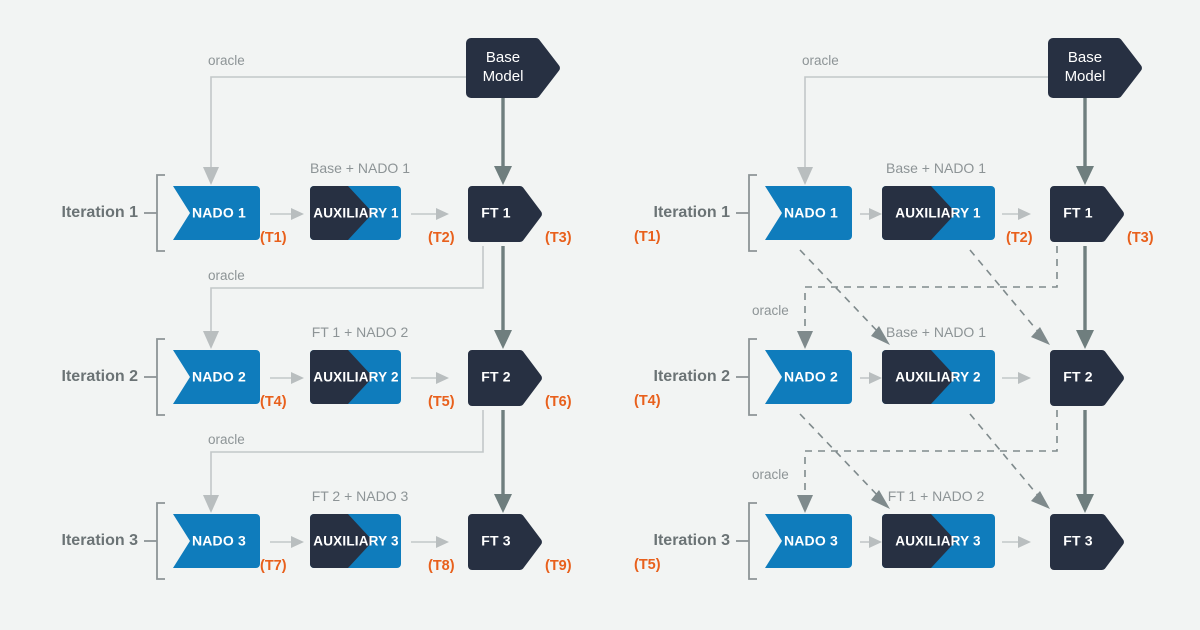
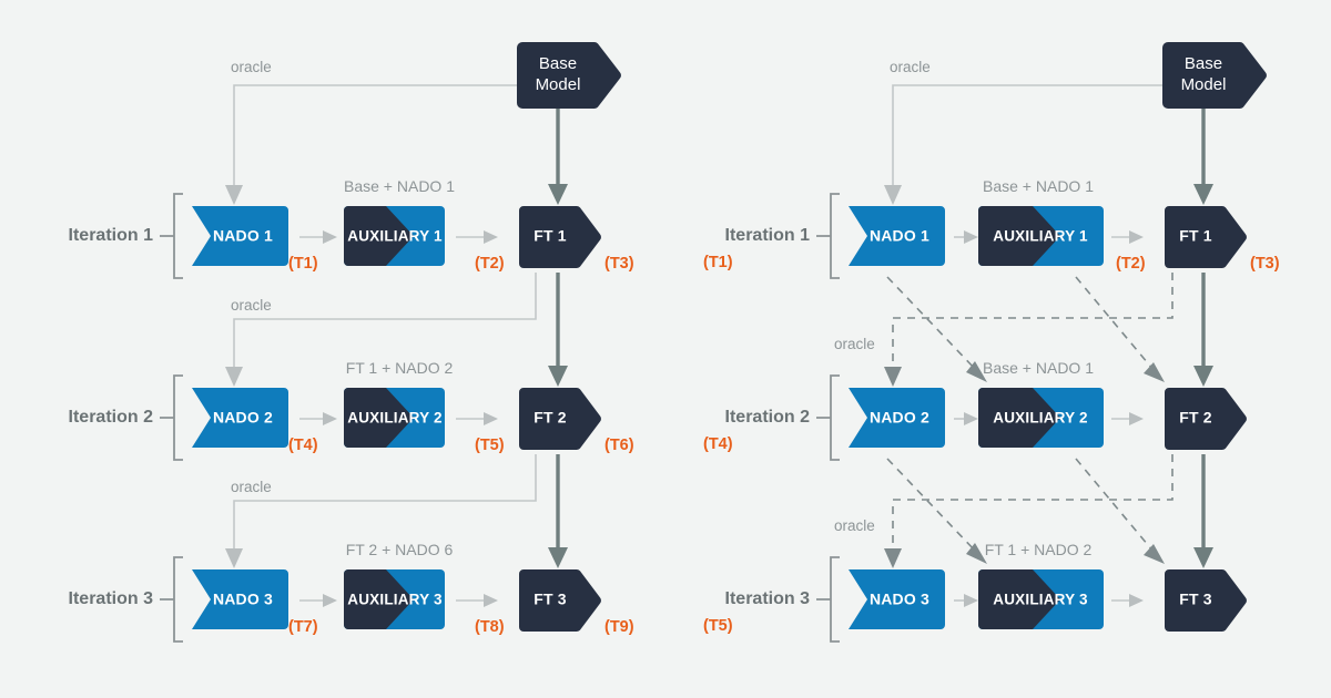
  Base
  Model
  oracle
  oracle
  oracle
  Iteration 1
  Base + NADO 1
  NADO 1
  (T1)
  AUXILIARY 1
  (T2)
  FT 1
  (T3)
  Iteration 2
  FT 1 + NADO 2
  NADO 2
  (T4)
  AUXILIARY 2
  (T5)
  FT 2
  (T6)
  Iteration 3
- FT 2 + NADO 3
+ FT 2 + NADO 6
  NADO 3
  (T7)
  AUXILIARY 3
  (T8)
  FT 3
  (T9)
  Base
  Model
  oracle
  oracle
  oracle
  Iteration 1
  (T1)
  Base + NADO 1
  NADO 1
  AUXILIARY 1
  (T2)
  FT 1
  (T3)
  Iteration 2
  (T4)
  Base + NADO 1
  NADO 2
  AUXILIARY 2
  FT 2
  Iteration 3
  (T5)
  FT 1 + NADO 2
  NADO 3
  AUXILIARY 3
  FT 3
